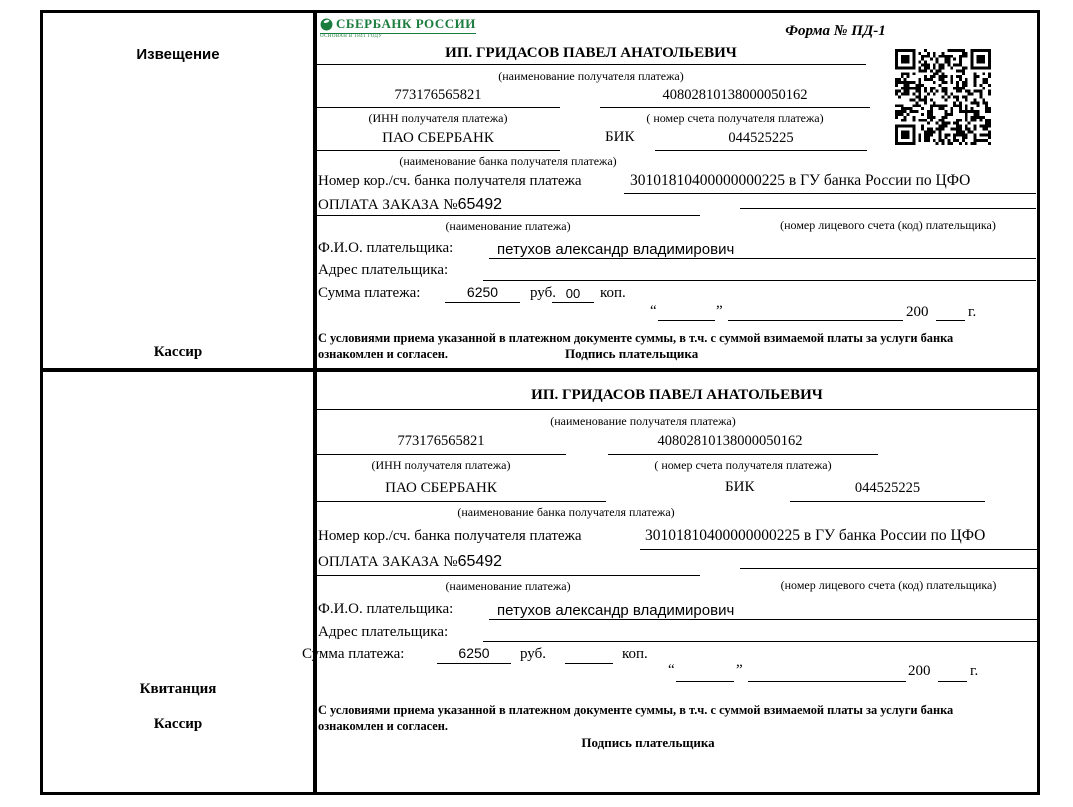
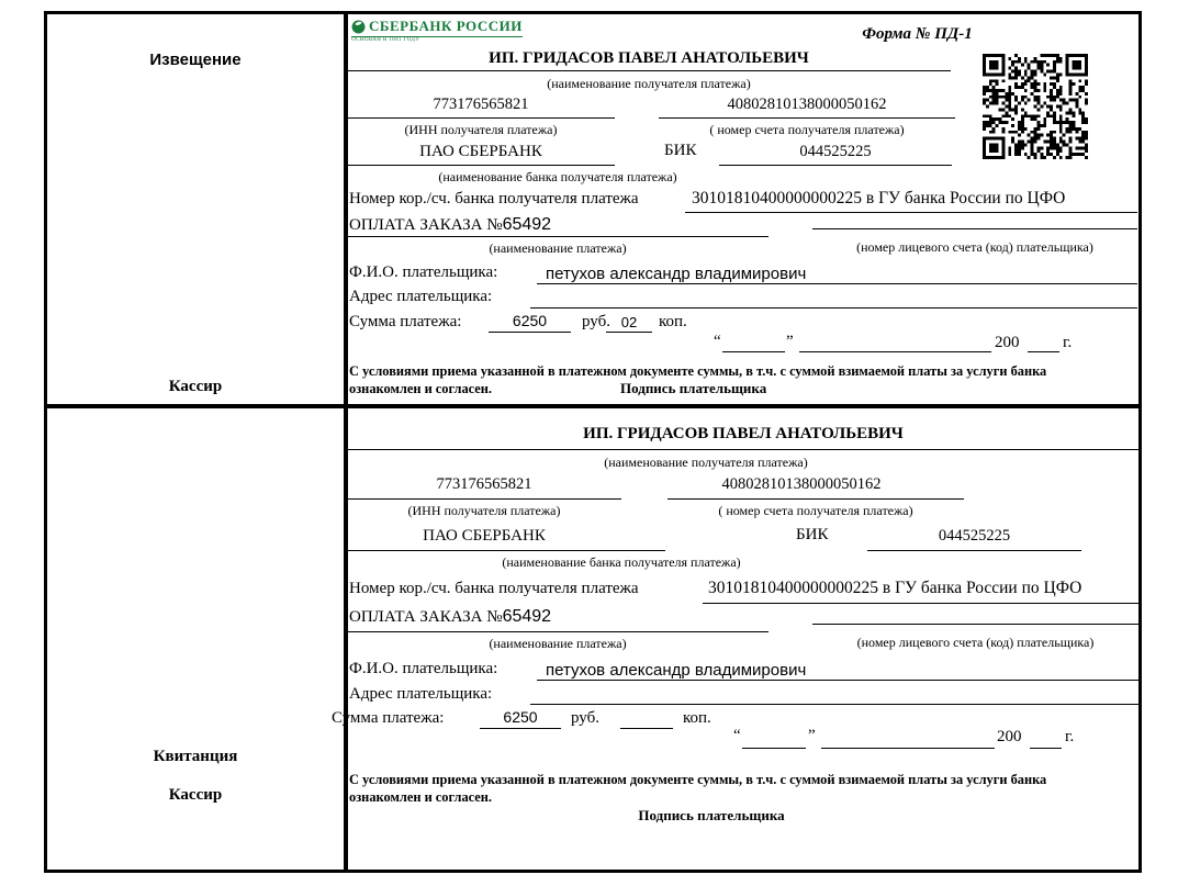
  Извещение
  Кассир
  Квитанция
  Кассир
  СБЕРБАНК РОССИИ
  Форма № ПД-1
  ИП. ГРИДАСОВ ПАВЕЛ АНАТОЛЬЕВИЧ
  (наименование получателя платежа)
  773176565821
  40802810138000050162
  (ИНН получателя платежа)
  ( номер счета получателя платежа)
  ПАО СБЕРБАНК
  БИК
  044525225
  (наименование банка получателя платежа)
  Номер кор./сч. банка получателя платежа
  30101810400000000225 в ГУ банка России по ЦФО
  ОПЛАТА ЗАКАЗА №65492
  (наименование платежа)
  (номер лицевого счета (код) плательщика)
  Ф.И.О. плательщика:
  петухов александр владимирович
  Адрес плательщика:
  Сумма платежа:
  6250
  руб.
- 00
+ 02
  коп.
  “
  ”
  200
  г.
  С условиями приема указанной в платежном документе суммы, в т.ч. с суммой взимаемой платы за услуги банка
  ознакомлен и согласен.
  Подпись плательщика
  ИП. ГРИДАСОВ ПАВЕЛ АНАТОЛЬЕВИЧ
  (наименование получателя платежа)
  773176565821
  40802810138000050162
  (ИНН получателя платежа)
  ( номер счета получателя платежа)
  ПАО СБЕРБАНК
  БИК
  044525225
  (наименование банка получателя платежа)
  Номер кор./сч. банка получателя платежа
  30101810400000000225 в ГУ банка России по ЦФО
  ОПЛАТА ЗАКАЗА №65492
  (наименование платежа)
  (номер лицевого счета (код) плательщика)
  Ф.И.О. плательщика:
  петухов александр владимирович
  Адрес плательщика:
  Сумма платежа:
  6250
  руб.
  коп.
  “
  ”
  200
  г.
  С условиями приема указанной в платежном документе суммы, в т.ч. с суммой взимаемой платы за услуги банка
  ознакомлен и согласен.
  Подпись плательщика
